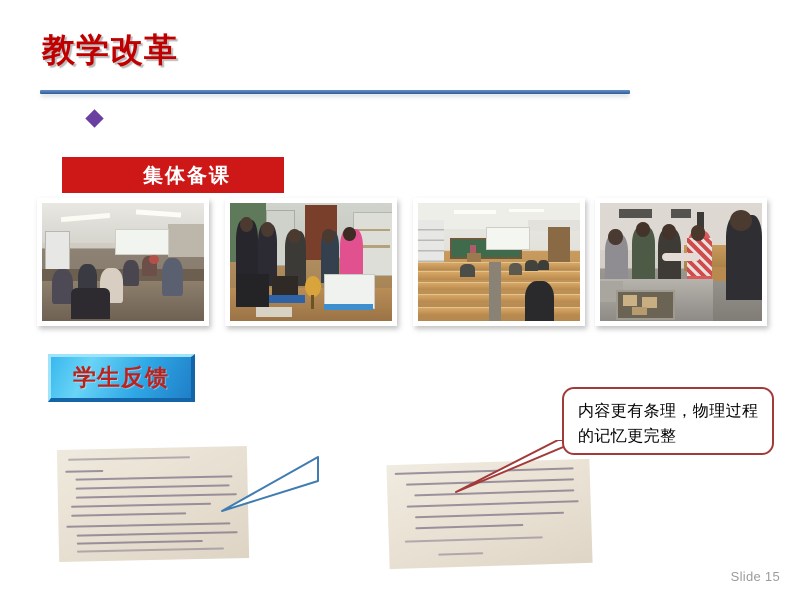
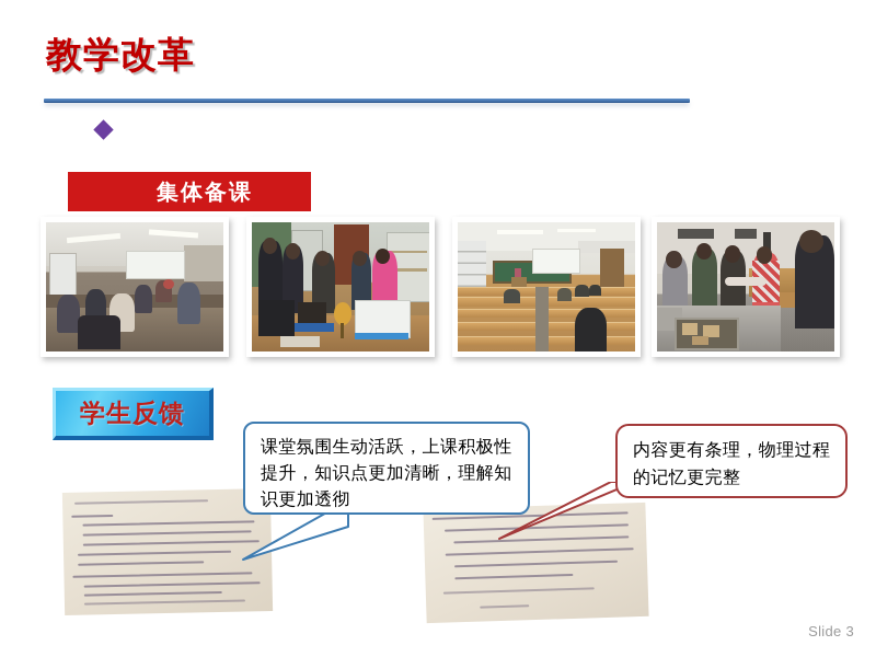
  教学改革
  集体备课
  学生反馈
+ 课堂氛围生动活跃，上课积极性提升，知识点更加清晰，理解知识更加透彻
  内容更有条理，物理过程的记忆更完整
- Slide 15
+ Slide 3
